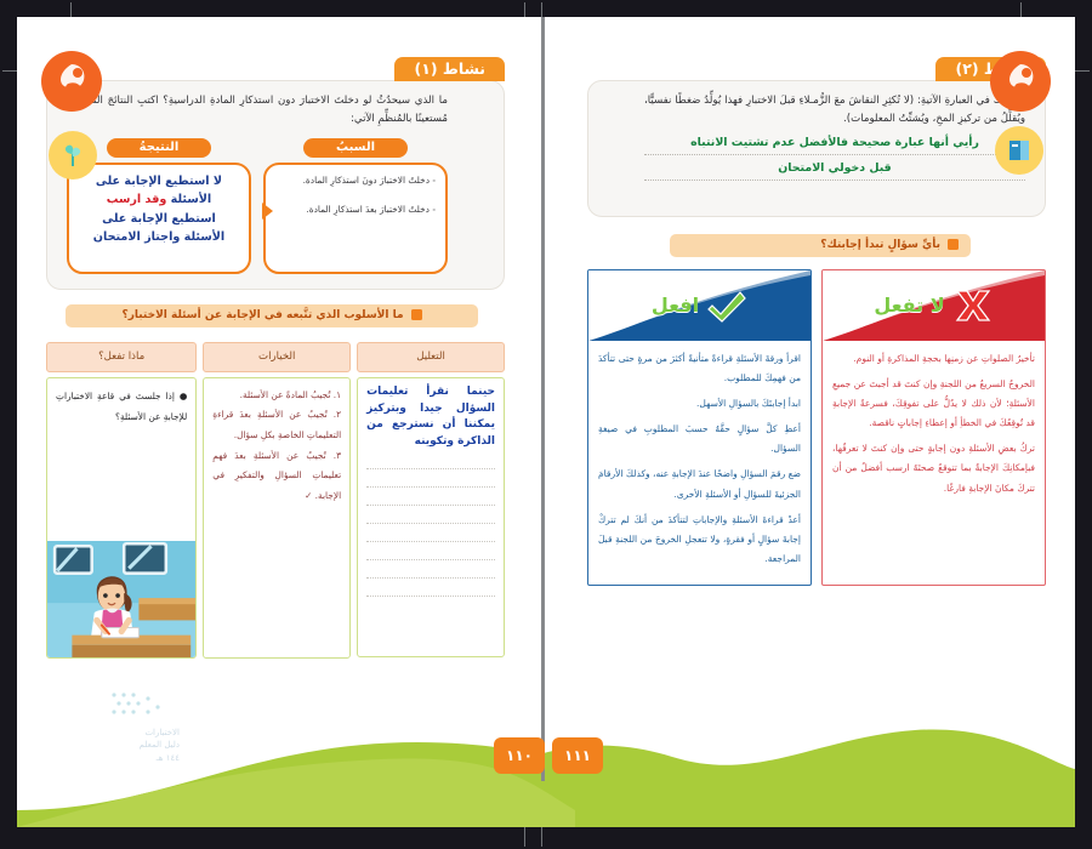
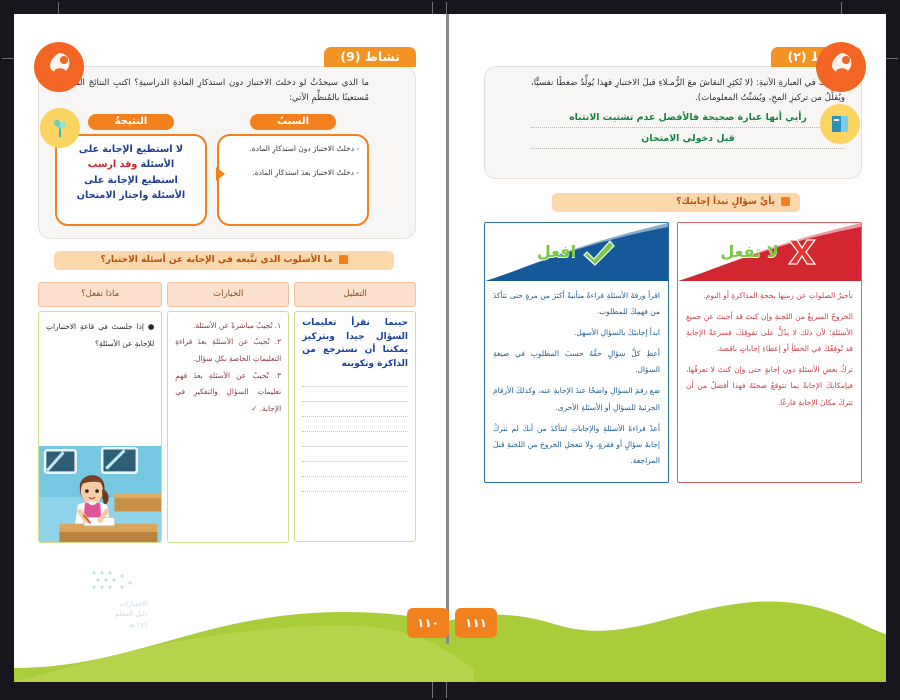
  ١١٠
  ١١١
  الاختبارات
  دليل المعلم
  ١٤٤ هـ
  في العبارةِ الآتيةِ: (لا تُكثِرِ النقاشَ معَ الزُّمـلاءِ قبلَ الاختبارِ فهذا يُولِّدُ ضغطًا نفسيًّا، ويُقلِّلُ من تركيزِ المخِ، ويُشتِّتُ المعلومات).
  رأيي أنها عبارة صحيحة فالأفضل عدم تشتيت الانتباه
  قبل دخولي الامتحان
  بأيِّ سؤالٍ تبدأ إجابتك؟
  لا تفعل
  تأخيرُ الصلواتِ عن زمنِها بحجةِ المذاكرةِ أو النوم.
  الخروجُ السريعُ من اللجنةِ وإن كنتَ قد أجبتَ عن جميعِ الأسئلةِ؛ لأن ذلك لا يدُلُّ على تفوقِكَ، فسرعةُ الإجابةِ قد تُوقِعُكَ في الخطأِ أو إعطاءِ إجاباتٍ ناقصة.
- تركُ بعضِ الأسئلةِ دون إجابةٍ حتى وإن كنتَ لا تعرفُها، فبإمكانِكَ الإجابةُ بما تتوقعُ صحتَهُ ارسب أفضلُ من أن تتركَ مكانَ الإجابةِ فارغًا.
+ تركُ بعضِ الأسئلةِ دون إجابةٍ حتى وإن كنتَ لا تعرفُها، فبإمكانِكَ الإجابةُ بما تتوقعُ صحتَهُ فهذا أفضلُ من أن تتركَ مكانَ الإجابةِ فارغًا.
  افعل
  اقرأ ورقةَ الأسئلةِ قراءةً متأنيةً أكثرَ من مرةٍ حتى تتأكدَ من فهمِكَ للمطلوب.
  ابدأ إجابتَكَ بالسؤالِ الأسهل.
  أعطِ كلَّ سؤالٍ حقَّهُ حسبَ المطلوبِ في صيغةِ السؤال.
  ضع رقمَ السؤالِ واضحًا عندَ الإجابةِ عنه، وكذلكَ الأرقامَ الجزئيةَ للسؤالِ أو الأسئلةِ الأخرى.
  أعدْ قراءةَ الأسئلةِ والإجاباتِ لتتأكدَ من أنكَ لم تتركْ إجابةَ سؤالٍ أو فقرةٍ، ولا تتعجلِ الخروجَ من اللجنةِ قبلَ المراجعة.
- نشاط (١)
+ نشاط (9)
  ما الذي سيحدُثُ لو دخلتَ الاختبارَ دون استذكارِ المادةِ الدراسيةِ؟ اكتبِ النتائجَ ال مُستعينًا بالمُنظِّمِ الآتي:
  السببُ
  - دخلتُ الاختبارَ دونَ استذكارِ المادة.
  - دخلتُ الاختبارَ بعدَ استذكارِ المادة.
  النتيجةُ
  لا استطيع الإجابة على
  الأسئلة وقد ارسب
  استطيع الإجابة على
  الأسئلة واجتاز الامتحان
  ما الأسلوب الذي تتَّبعه في الإجابة عن أسئلة الاختبار؟
  التعليل
  حينما نقرأ تعليمات السؤال جيدا وبتركيز يمكننا أن نسترجع من الذاكرة وتكوينه
  الخيارات
- ١. تُجيبُ المادةً عن الأسئلة.
+ ١. تُجيبُ مباشرةً عن الأسئلة.
  ٢. تُجيبُ عن الأسئلةِ بعدَ قراءةِ التعليماتِ الخاصةِ بكلِ سؤال.
  ٣. تُجيبُ عن الأسئلةِ بعدَ فهمِ تعليماتِ السؤالِ والتفكيرِ في الإجابة. ✓
  ماذا تفعل؟
  ● إذا جلستَ في قاعةِ الاختباراتِ للإجابةِ عن الأسئلةِ؟
